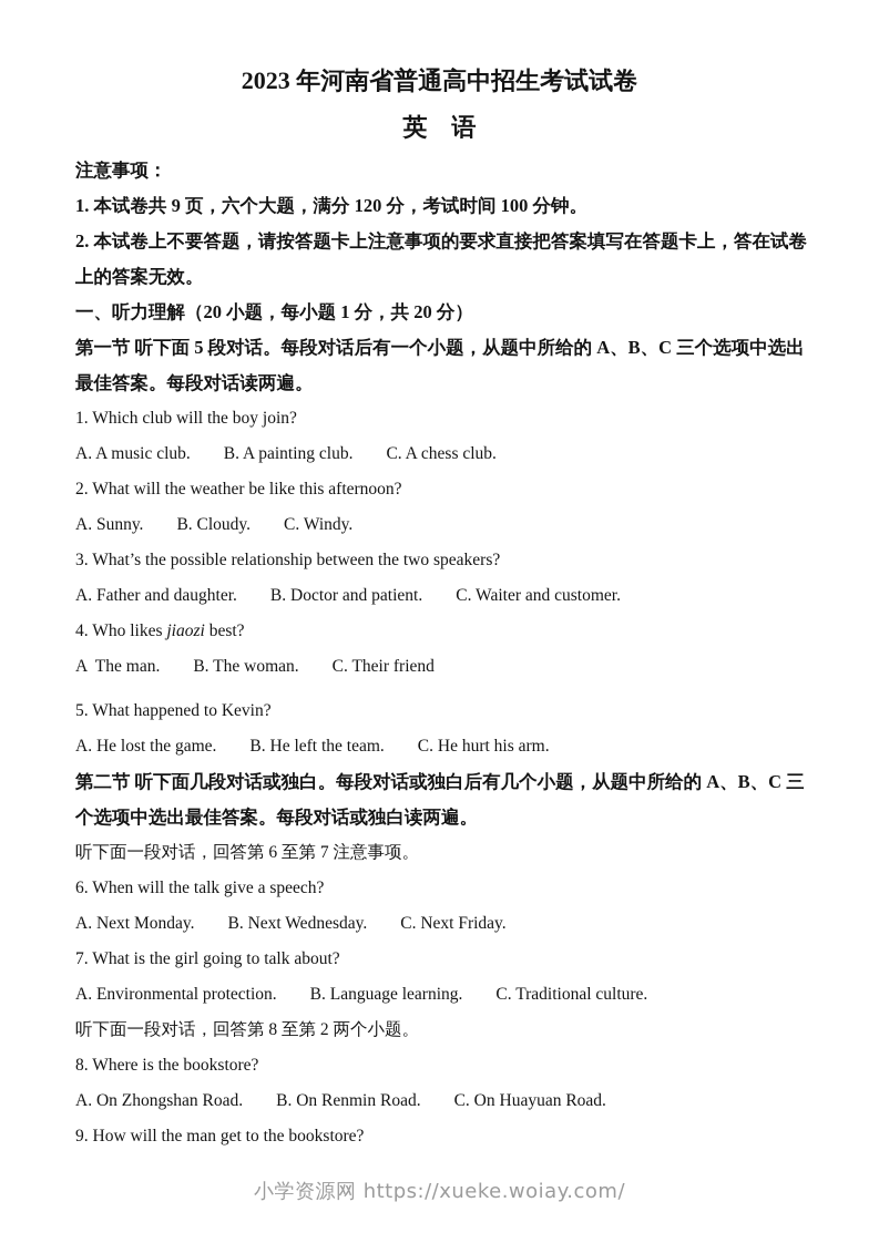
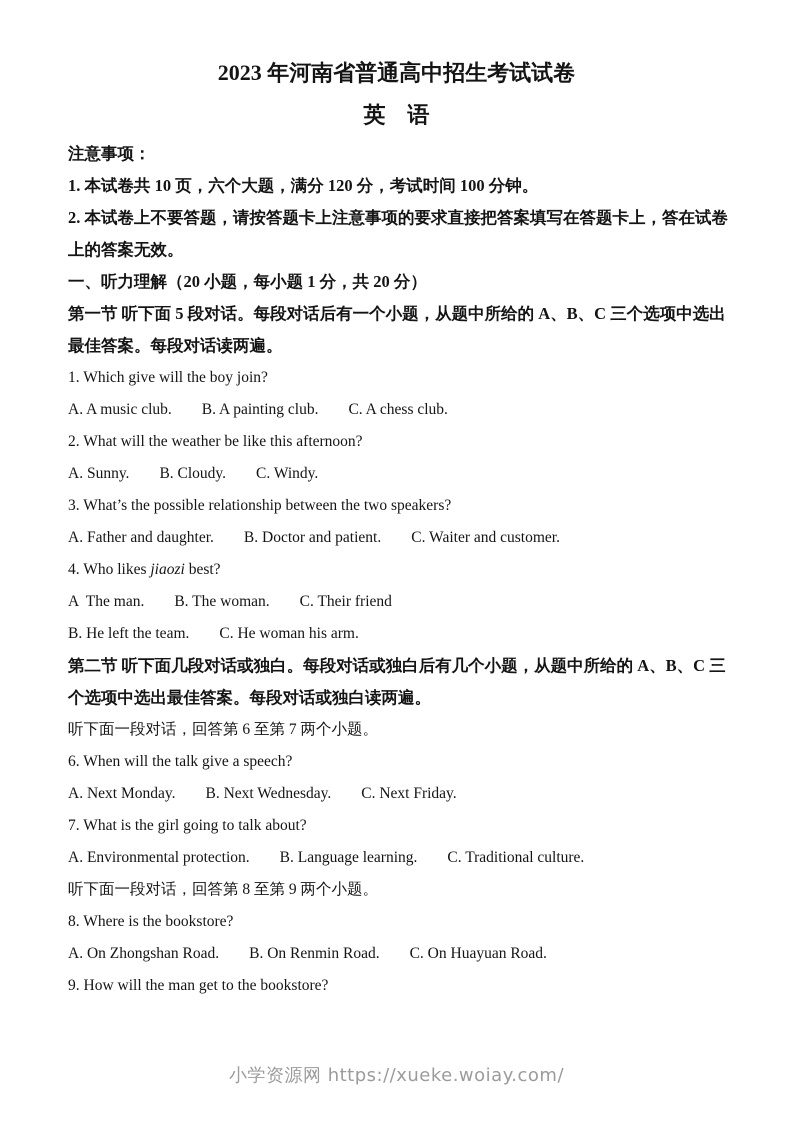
  2023 年河南省普通高中招生考试试卷
  英 语
  注意事项：
- 1. 本试卷共 9 页，六个大题，满分 120 分，考试时间 100 分钟。
+ 1. 本试卷共 10 页，六个大题，满分 120 分，考试时间 100 分钟。
  2. 本试卷上不要答题，请按答题卡上注意事项的要求直接把答案填写在答题卡上，答在试卷
  上的答案无效。
  一、听力理解（20 小题，每小题 1 分，共 20 分）
  第一节 听下面 5 段对话。每段对话后有一个小题，从题中所给的 A、B、C 三个选项中选出
  最佳答案。每段对话读两遍。
- 1. Which club will the boy join?
+ 1. Which give will the boy join?
  A. A music club.
  B. A painting club.
  C. A chess club.
  2. What will the weather be like this afternoon?
  A. Sunny.
  B. Cloudy.
  C. Windy.
  3. What’s the possible relationship between the two speakers?
  A. Father and daughter.
  B. Doctor and patient.
  C. Waiter and customer.
  4. Who likes jiaozi best?
  A The man.
  B. The woman.
  C. Their friend
- 5. What happened to Kevin?
- A. He lost the game.
  B. He left the team.
- C. He hurt his arm.
+ C. He woman his arm.
  第二节 听下面几段对话或独白。每段对话或独白后有几个小题，从题中所给的 A、B、C 三
  个选项中选出最佳答案。每段对话或独白读两遍。
- 听下面一段对话，回答第 6 至第 7 注意事项。
+ 听下面一段对话，回答第 6 至第 7 两个小题。
  6. When will the talk give a speech?
  A. Next Monday.
  B. Next Wednesday.
  C. Next Friday.
  7. What is the girl going to talk about?
  A. Environmental protection.
  B. Language learning.
  C. Traditional culture.
- 听下面一段对话，回答第 8 至第 2 两个小题。
+ 听下面一段对话，回答第 8 至第 9 两个小题。
  8. Where is the bookstore?
  A. On Zhongshan Road.
  B. On Renmin Road.
  C. On Huayuan Road.
  9. How will the man get to the bookstore?
  小学资源网 https://xueke.woiay.com/
